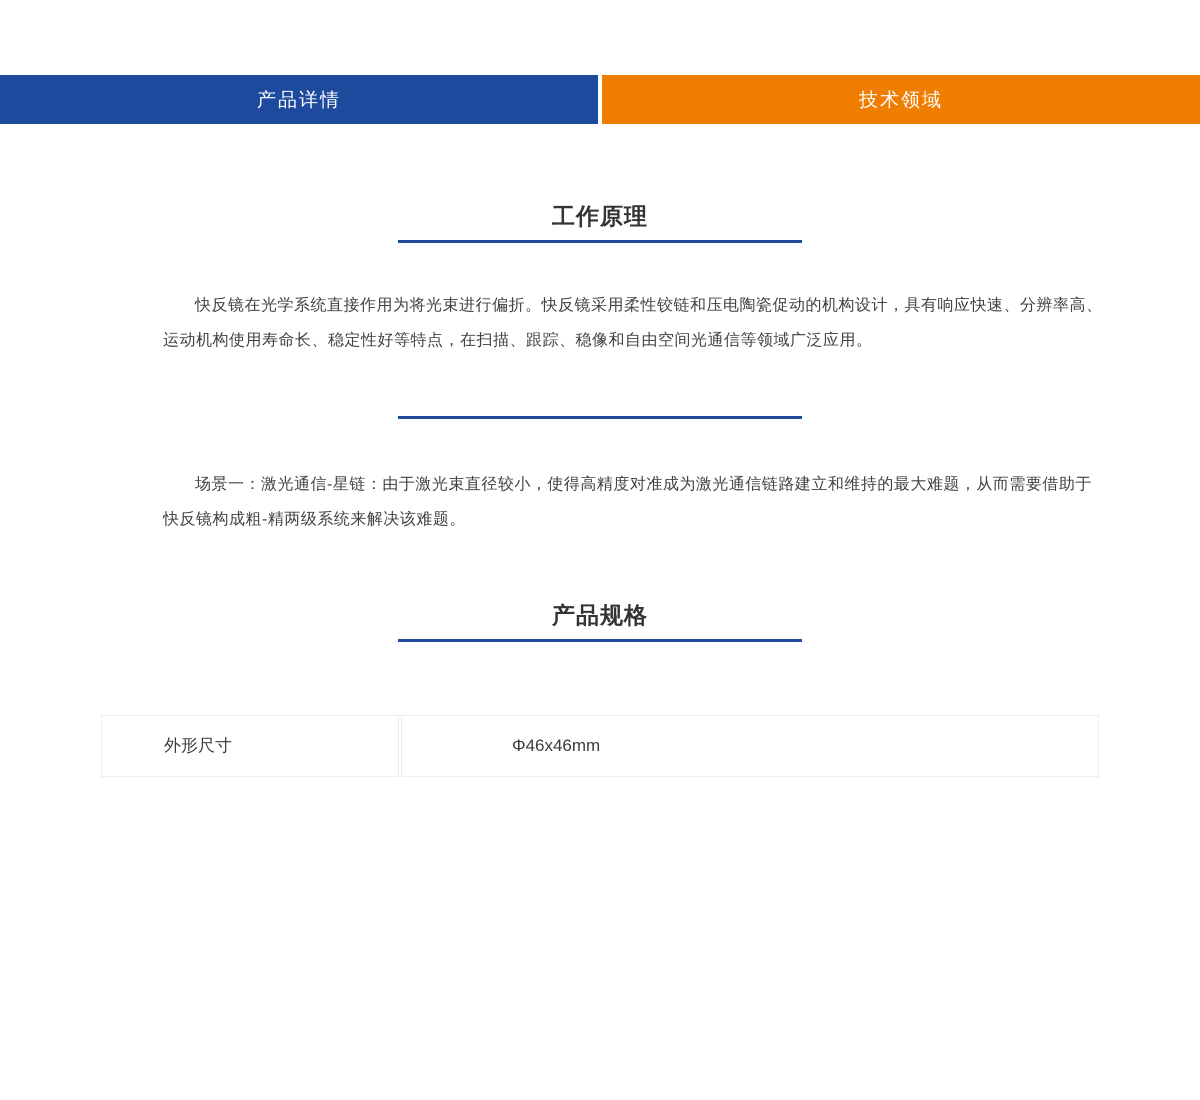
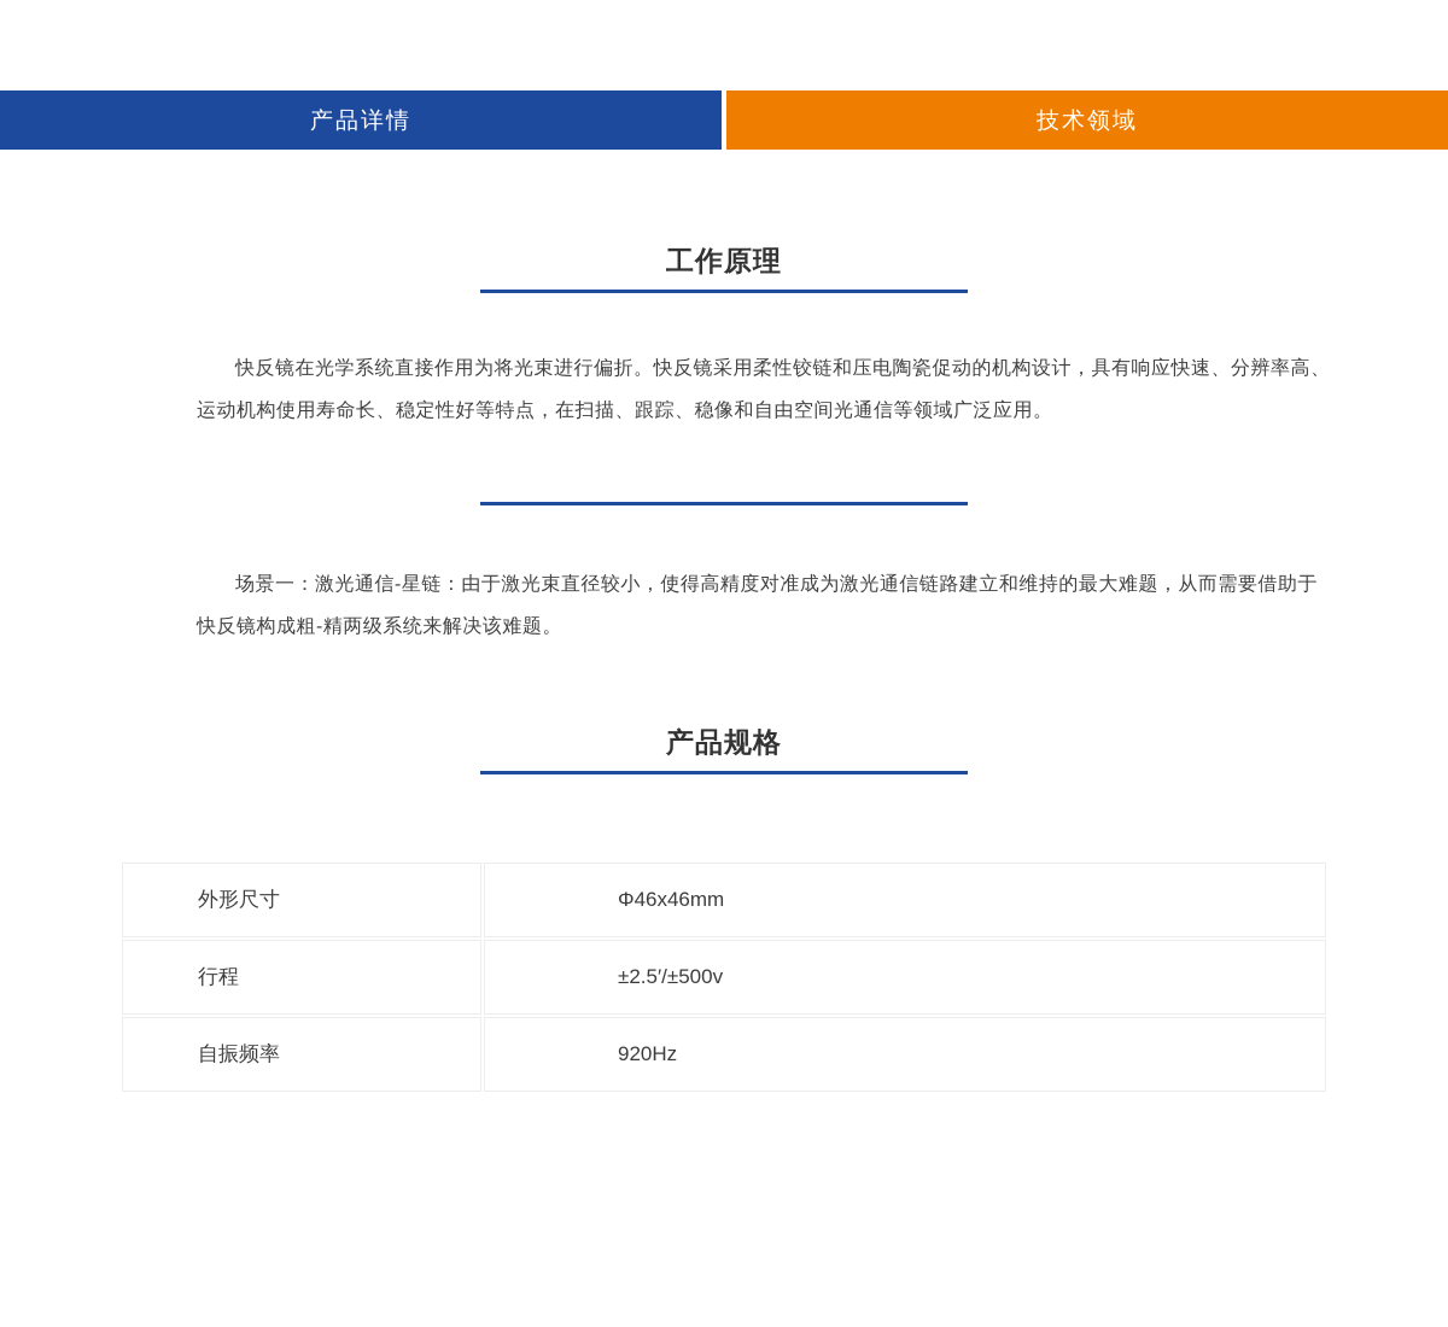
  产品详情
  技术领域
  工作原理
  快反镜在光学系统直接作用为将光束进行偏折。快反镜采用柔性铰链和压电陶瓷促动的机构设计，具有响应快速、分辨率高、运动机构使用寿命长、稳定性好等特点，在扫描、跟踪、稳像和自由空间光通信等领域广泛应用。
  场景一：激光通信-星链：由于激光束直径较小，使得高精度对准成为激光通信链路建立和维持的最大难题，从而需要借助于快反镜构成粗-精两级系统来解决该难题。
  产品规格
  外形尺寸	Φ46x46mm
+ 行程	±2.5′/±500v
+ 自振频率	920Hz
